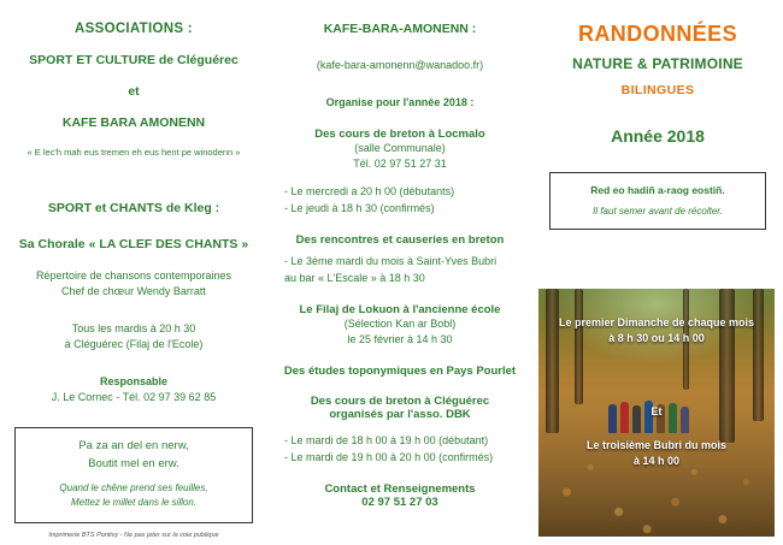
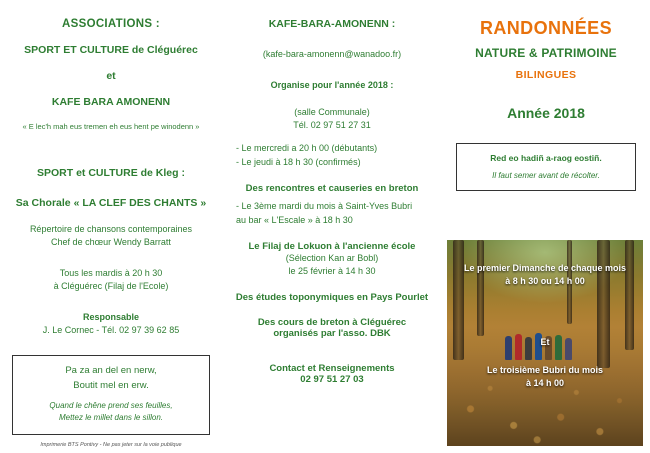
  ASSOCIATIONS :
  SPORT ET CULTURE de Cléguérec
  et
  KAFE BARA AMONENN
  « E lec'h mah eus tremen eh eus hent pe winodenn »
- SPORT et CHANTS de Kleg :
+ SPORT et CULTURE de Kleg :
  Sa Chorale « LA CLEF DES CHANTS »
  Répertoire de chansons contemporaines
  Chef de chœur Wendy Barratt
  Tous les mardis à 20 h 30
  à Cléguérec (Filaj de l'Ecole)
  Responsable
  J. Le Cornec - Tél. 02 97 39 62 85
  Pa za an del en nerw,
  Boutit mel en erw.
  Quand le chêne prend ses feuilles,
  Mettez le millet dans le sillon.
  KAFE-BARA-AMONENN :
  (kafe-bara-amonenn@wanadoo.fr)
  Organise pour l'année 2018 :
- Des cours de breton à Locmalo
  (salle Communale)
  Tél. 02 97 51 27 31
  - Le mercredi a 20 h 00 (débutants)
  - Le jeudi à 18 h 30 (confirmés)
  Des rencontres et causeries en breton
  - Le 3ème mardi du mois à Saint-Yves Bubri
  au bar « L'Escale » à 18 h 30
  Le Filaj de Lokuon à l'ancienne école
  (Sélection Kan ar Bobl)
  le 25 février à 14 h 30
  Des études toponymiques en Pays Pourlet
  Des cours de breton à Cléguérec
  organisés par l'asso. DBK
- - Le mardi de 18 h 00 à 19 h 00 (débutant)
- - Le mardi de 19 h 00 à 20 h 00 (confirmés)
  Contact et Renseignements
  02 97 51 27 03
  RANDONNÉES
  NATURE & PATRIMOINE
  BILINGUES
  Année 2018
  Red eo hadiñ a-raog eostiñ.
  Il faut semer avant de récolter.
  Le premier Dimanche de chaque mois
  à 8 h 30 ou 14 h 00
  Et
  Le troisième Bubri du mois
  à 14 h 00
